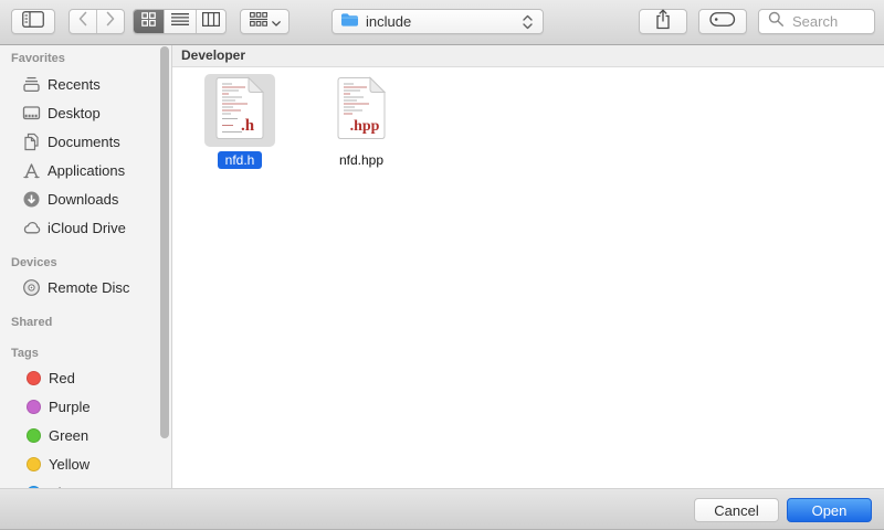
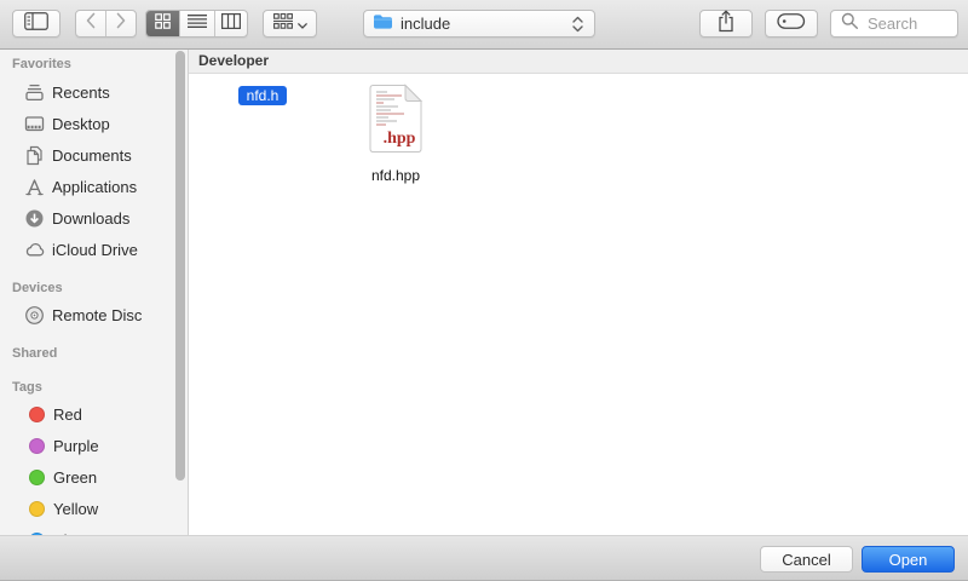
  include
  Search
  Favorites
  Recents
  Desktop
  Documents
  Applications
  Downloads
  iCloud Drive
  Devices
  Remote Disc
  Shared
  Tags
  Red
  Purple
  Green
  Yellow
  Developer
- .h
  nfd.h
  .hpp
  nfd.hpp
  Cancel
  Open
